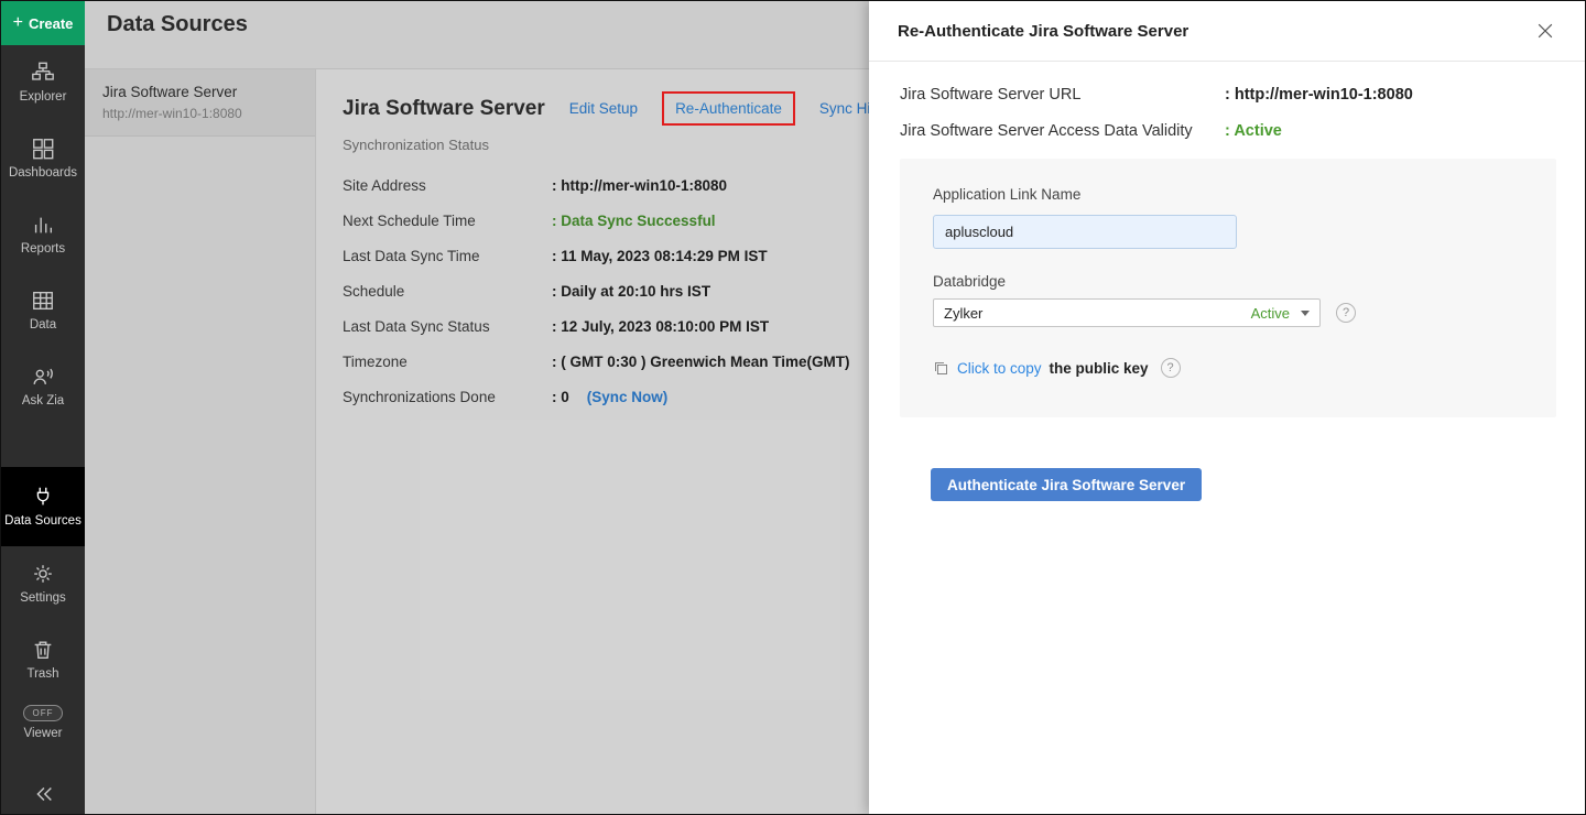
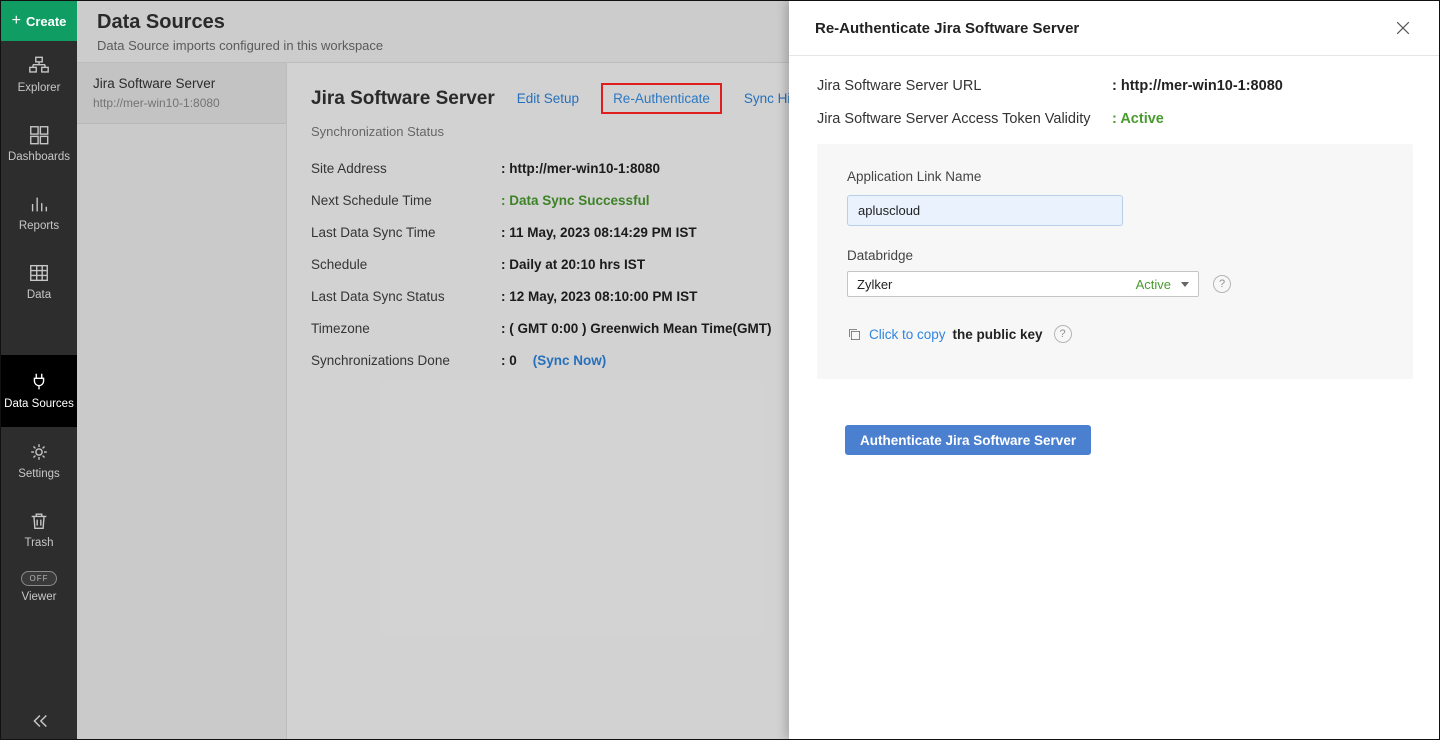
  +
  Create
  Explorer
  Dashboards
  Reports
  Data
- Ask Zia
  Data Sources
  Settings
  Trash
  OFF
  Viewer
  Data Sources
+ Data Source imports configured in this workspace
  Jira Software Server
  http://mer-win10-1:8080
  Jira Software Server
  Edit Setup
  Re-Authenticate
  Synchronization Status
  Site Address
  http://mer-win10-1:8080
  Next Schedule Time
  Data Sync Successful
  Last Data Sync Time
  11 May, 2023 08:14:29 PM IST
  Schedule
  Daily at 20:10 hrs IST
  Last Data Sync Status
- 12 July, 2023 08:10:00 PM IST
+ 12 May, 2023 08:10:00 PM IST
  Timezone
- ( GMT 0:30 ) Greenwich Mean Time(GMT)
+ ( GMT 0:00 ) Greenwich Mean Time(GMT)
  Synchronizations Done
  0
  (Sync Now)
  Re-Authenticate Jira Software Server
  Jira Software Server URL
  http://mer-win10-1:8080
- Jira Software Server Access Data Validity
+ Jira Software Server Access Token Validity
  Active
  Application Link Name
  apluscloud
  Databridge
  Zylker
  Active
  ?
  Click to copy
  the public key
  ?
  Authenticate Jira Software Server
